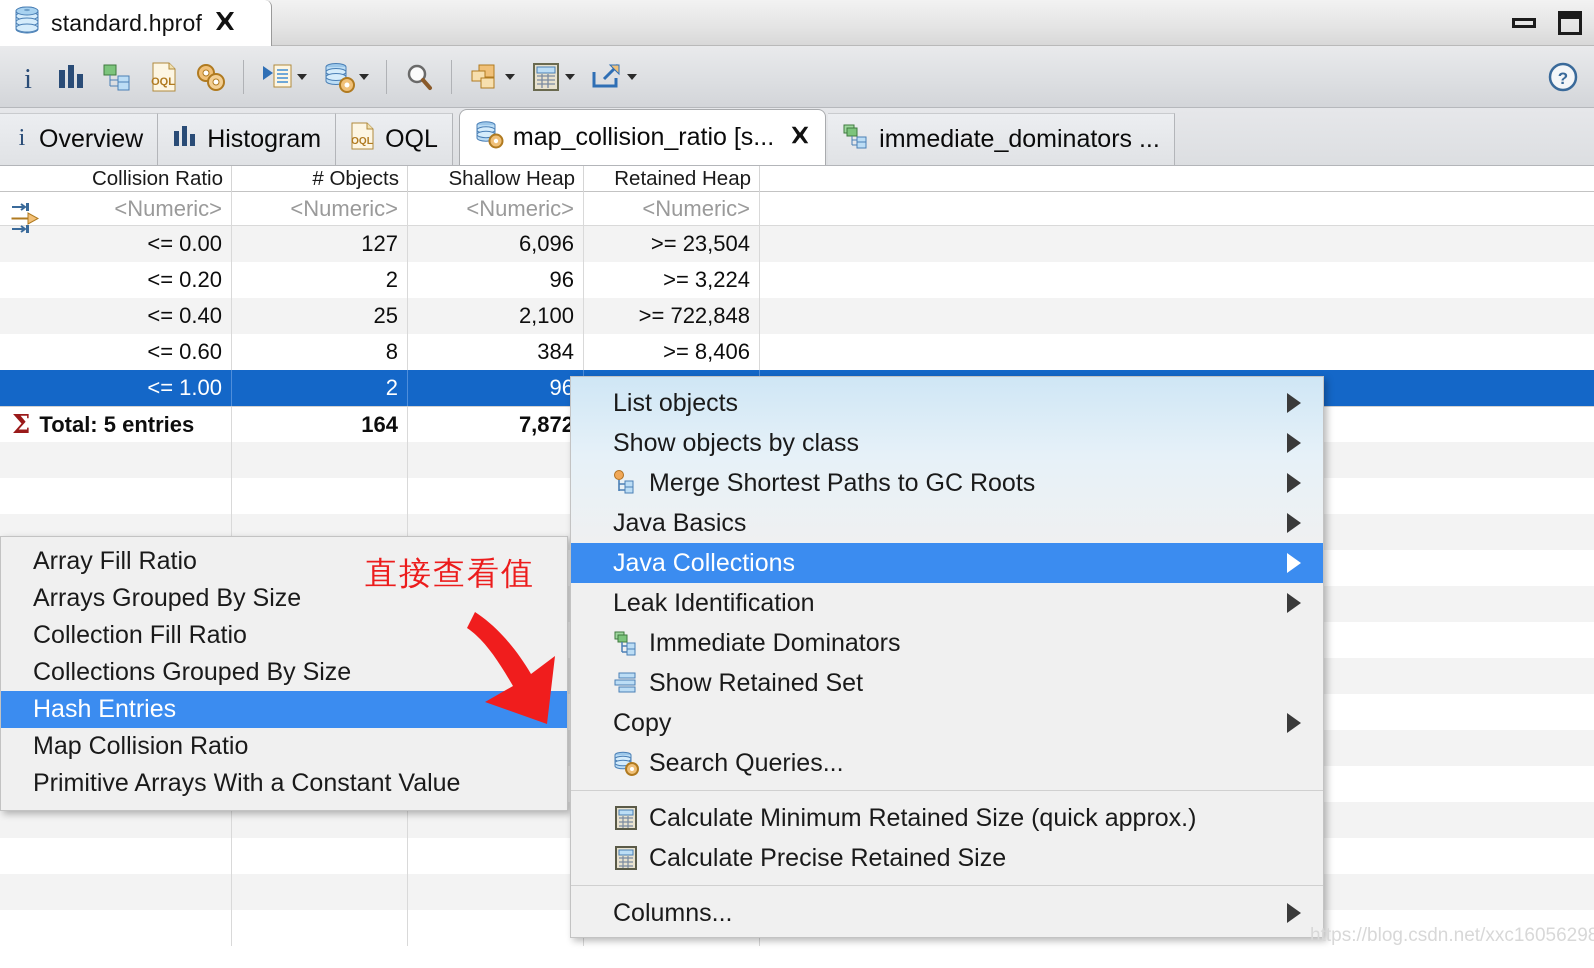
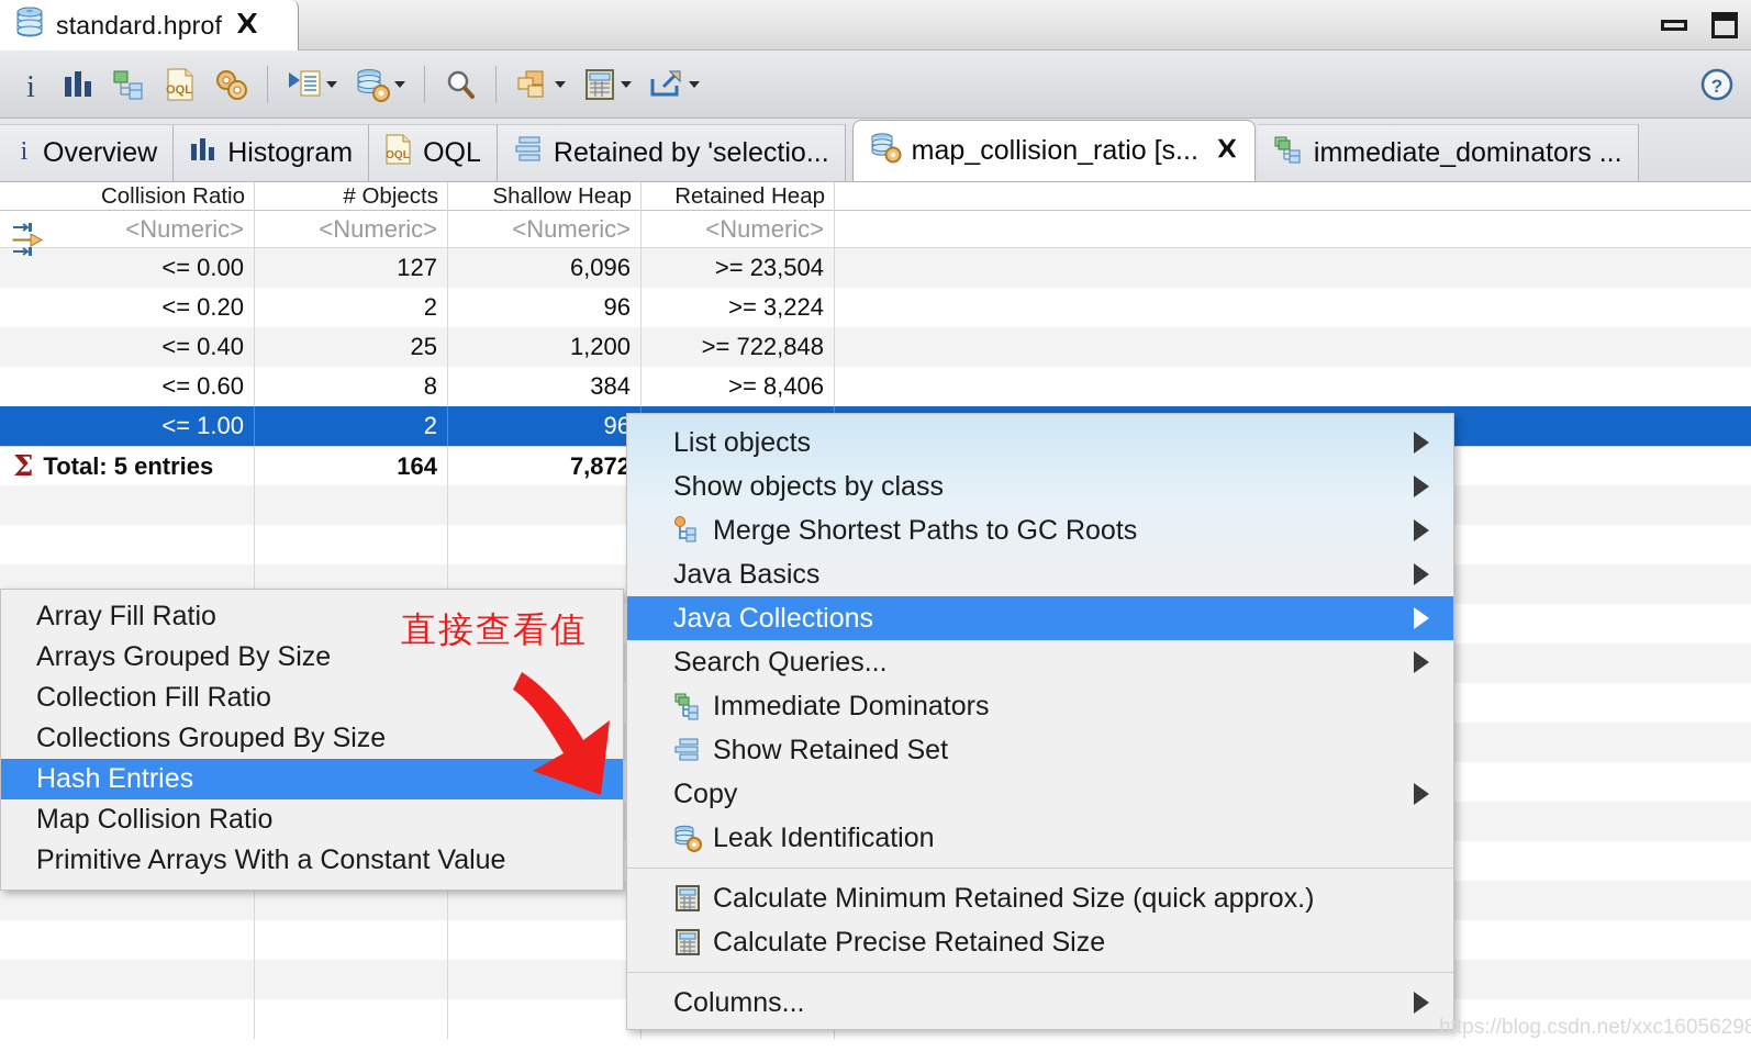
  standard.hprof
  i
  OQL
  ?
  i
  Overview
  Histogram
  OQL
  OQL
+ Retained by 'selectio...
  map_collision_ratio [s...
  immediate_dominators ...
  Collision Ratio
  # Objects
  Shallow Heap
  Retained Heap
  <Numeric>
  <Numeric>
  <Numeric>
  <Numeric>
  <= 0.00
  127
  6,096
  >= 23,504
  <= 0.20
  2
  96
  >= 3,224
  <= 0.40
  25
- 2,100
+ 1,200
  >= 722,848
  <= 0.60
  8
  384
  >= 8,406
  <= 1.00
  2
  96
  Σ
  Total: 5 entries
  164
  7,872
  Array Fill Ratio
  Arrays Grouped By Size
  Collection Fill Ratio
  Collections Grouped By Size
  Hash Entries
  Map Collision Ratio
  Primitive Arrays With a Constant Value
  List objects
  Show objects by class
  Merge Shortest Paths to GC Roots
  Java Basics
  Java Collections
- Leak Identification
+ Search Queries...
  Immediate Dominators
  Show Retained Set
  Copy
- Search Queries...
+ Leak Identification
  Calculate Minimum Retained Size (quick approx.)
  Calculate Precise Retained Size
  Columns...
  直接查看值
  https://blog.csdn.net/xxc16056298
